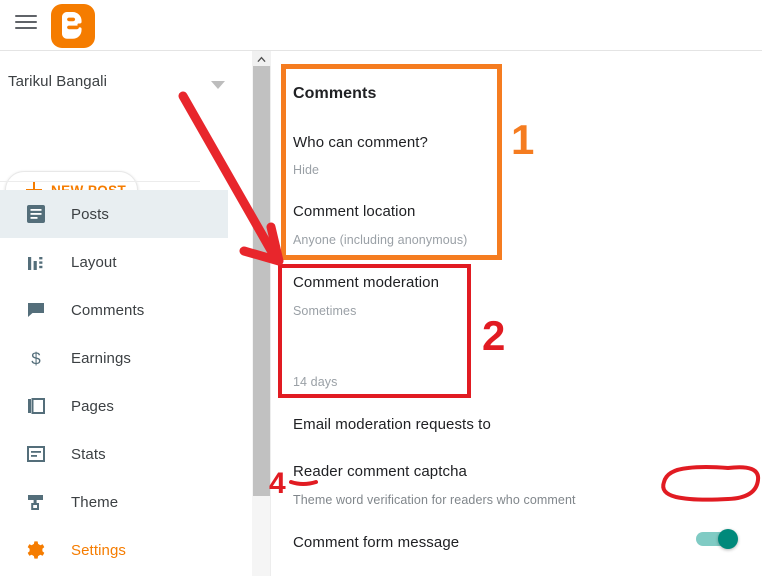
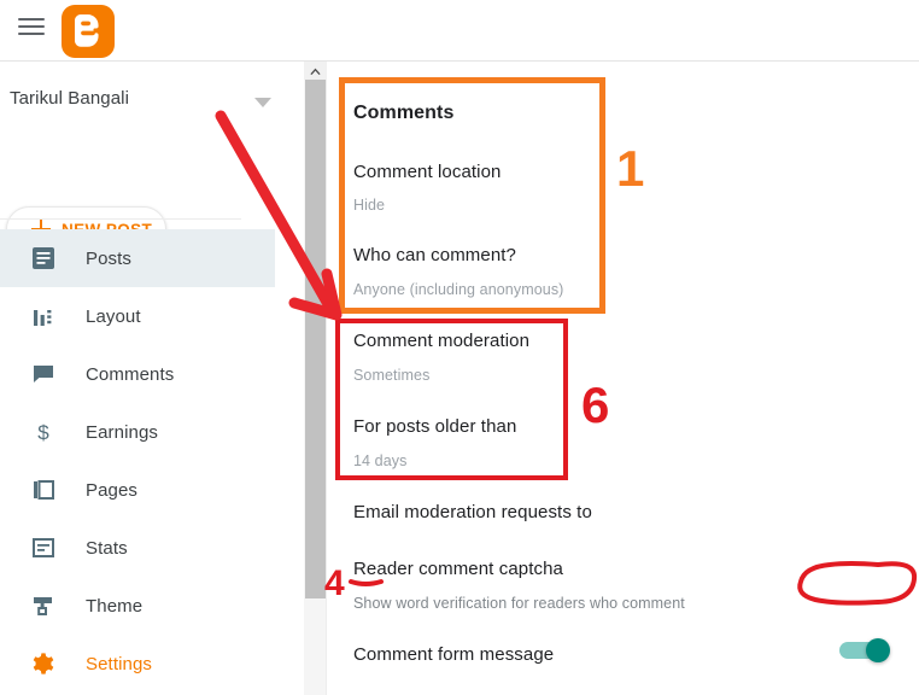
  Tarikul Bangali
  Posts
  Layout
  Comments
  $
  Earnings
  Pages
  Stats
  Theme
  Settings
  Comments
- Who can comment?
+ Comment location
  Hide
- Comment location
+ Who can comment?
  Anyone (including anonymous)
  Comment moderation
  Sometimes
+ For posts older than
  14 days
  Email moderation requests to
  Reader comment captcha
- Theme word verification for readers who comment
+ Show word verification for readers who comment
  Comment form message
  1
- 2
+ 6
  4
